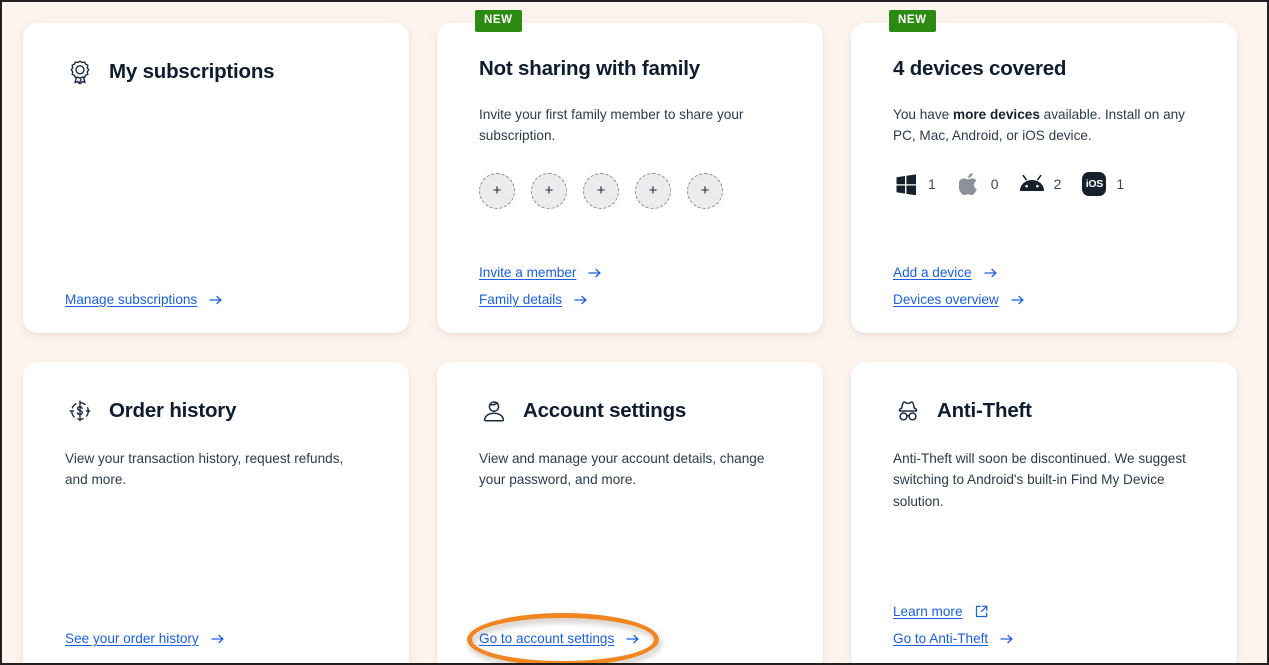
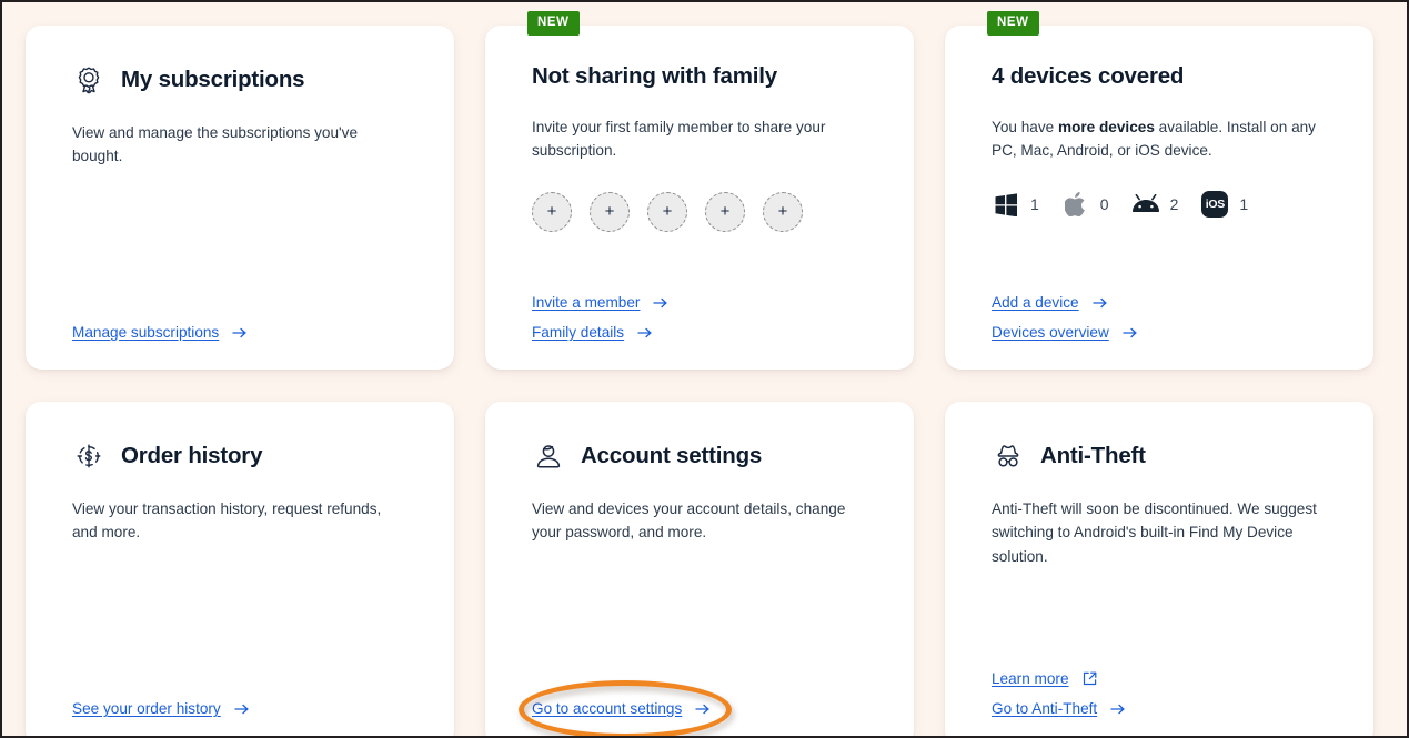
  My subscriptions
+ View and manage the subscriptions you've bought.
  Manage subscriptions
  NEW
  Not sharing with family
  Invite your first family member to share your subscription.
  +
  +
  +
  +
  +
  Invite a member
  Family details
  NEW
  4 devices covered
  You have more devices available. Install on any PC, Mac, Android, or iOS device.
  1
  0
  2
  iOS
  1
  Add a device
  Devices overview
  Order history
  View your transaction history, request refunds, and more.
  See your order history
  Account settings
- View and manage your account details, change your password, and more.
+ View and devices your account details, change your password, and more.
  Go to account settings
  Anti-Theft
  Anti-Theft will soon be discontinued. We suggest switching to Android's built-in Find My Device solution.
  Learn more
  Go to Anti-Theft
